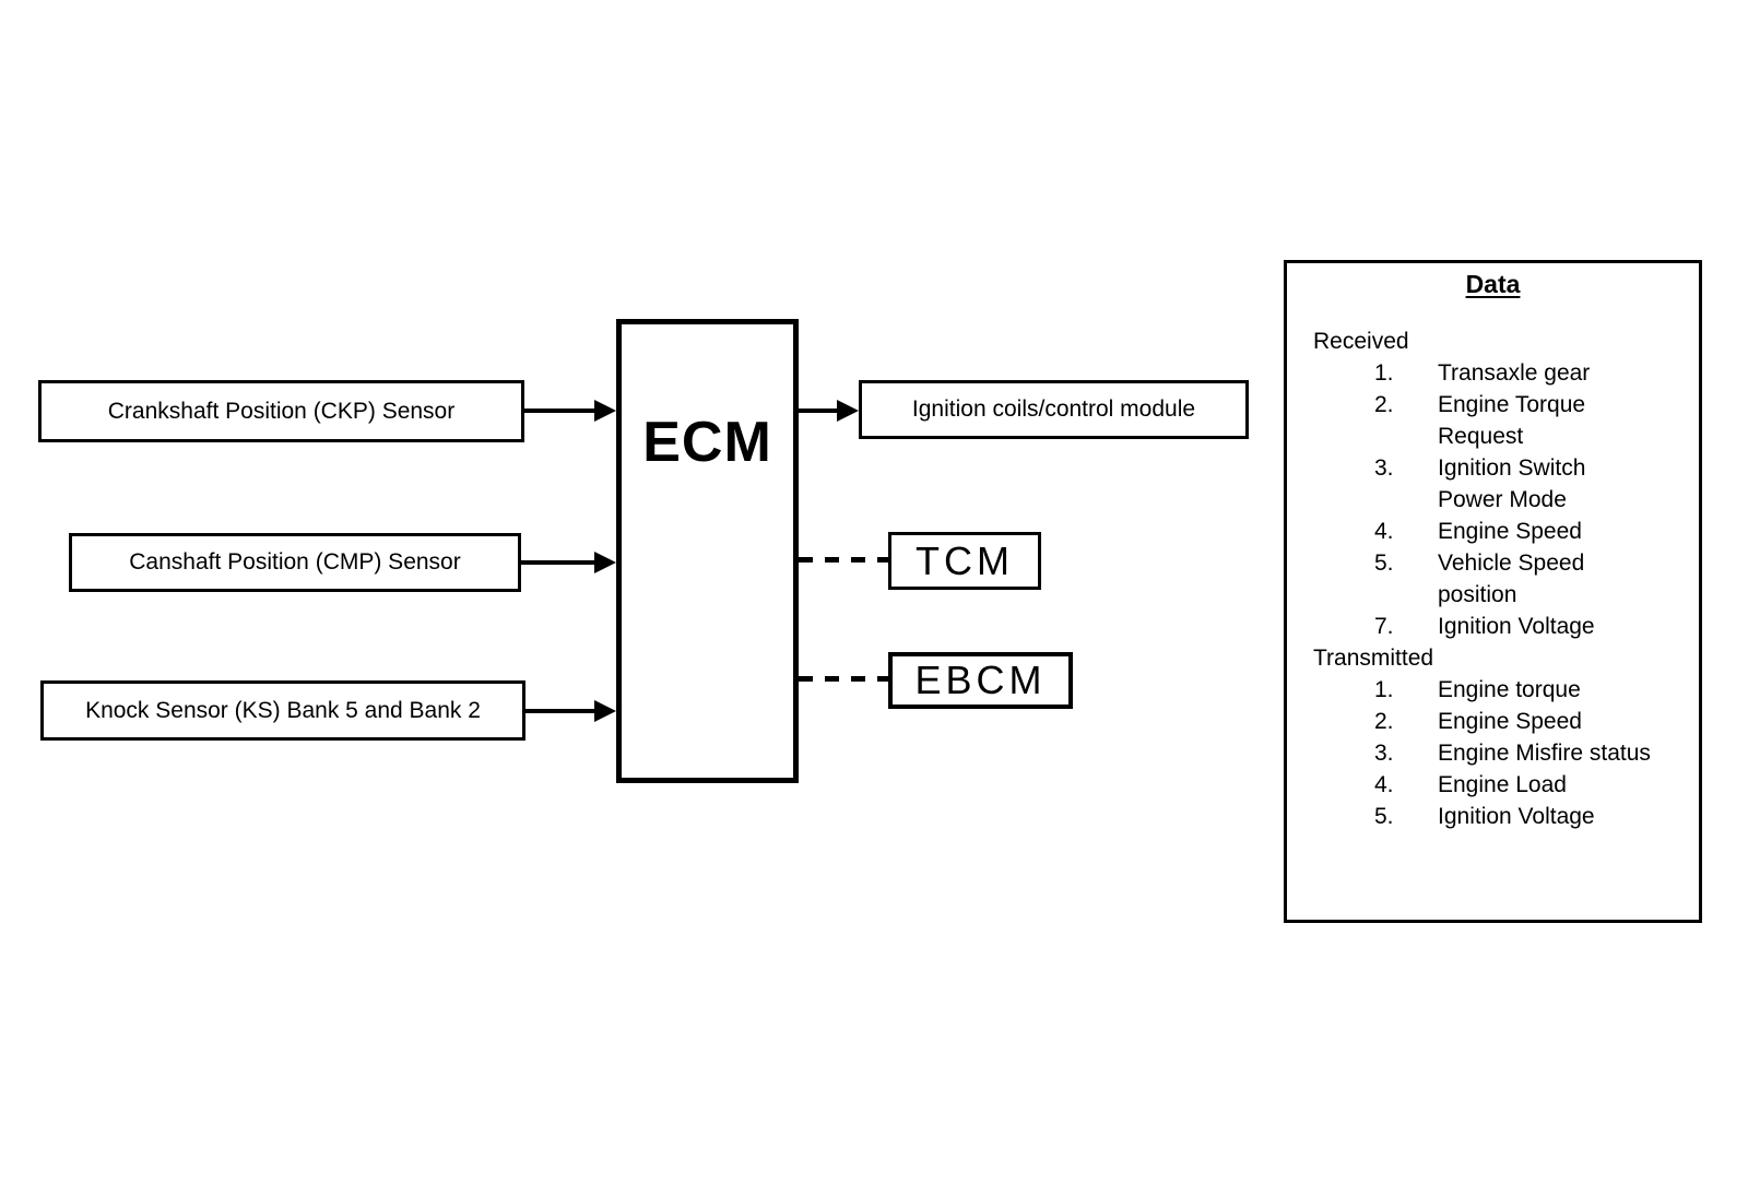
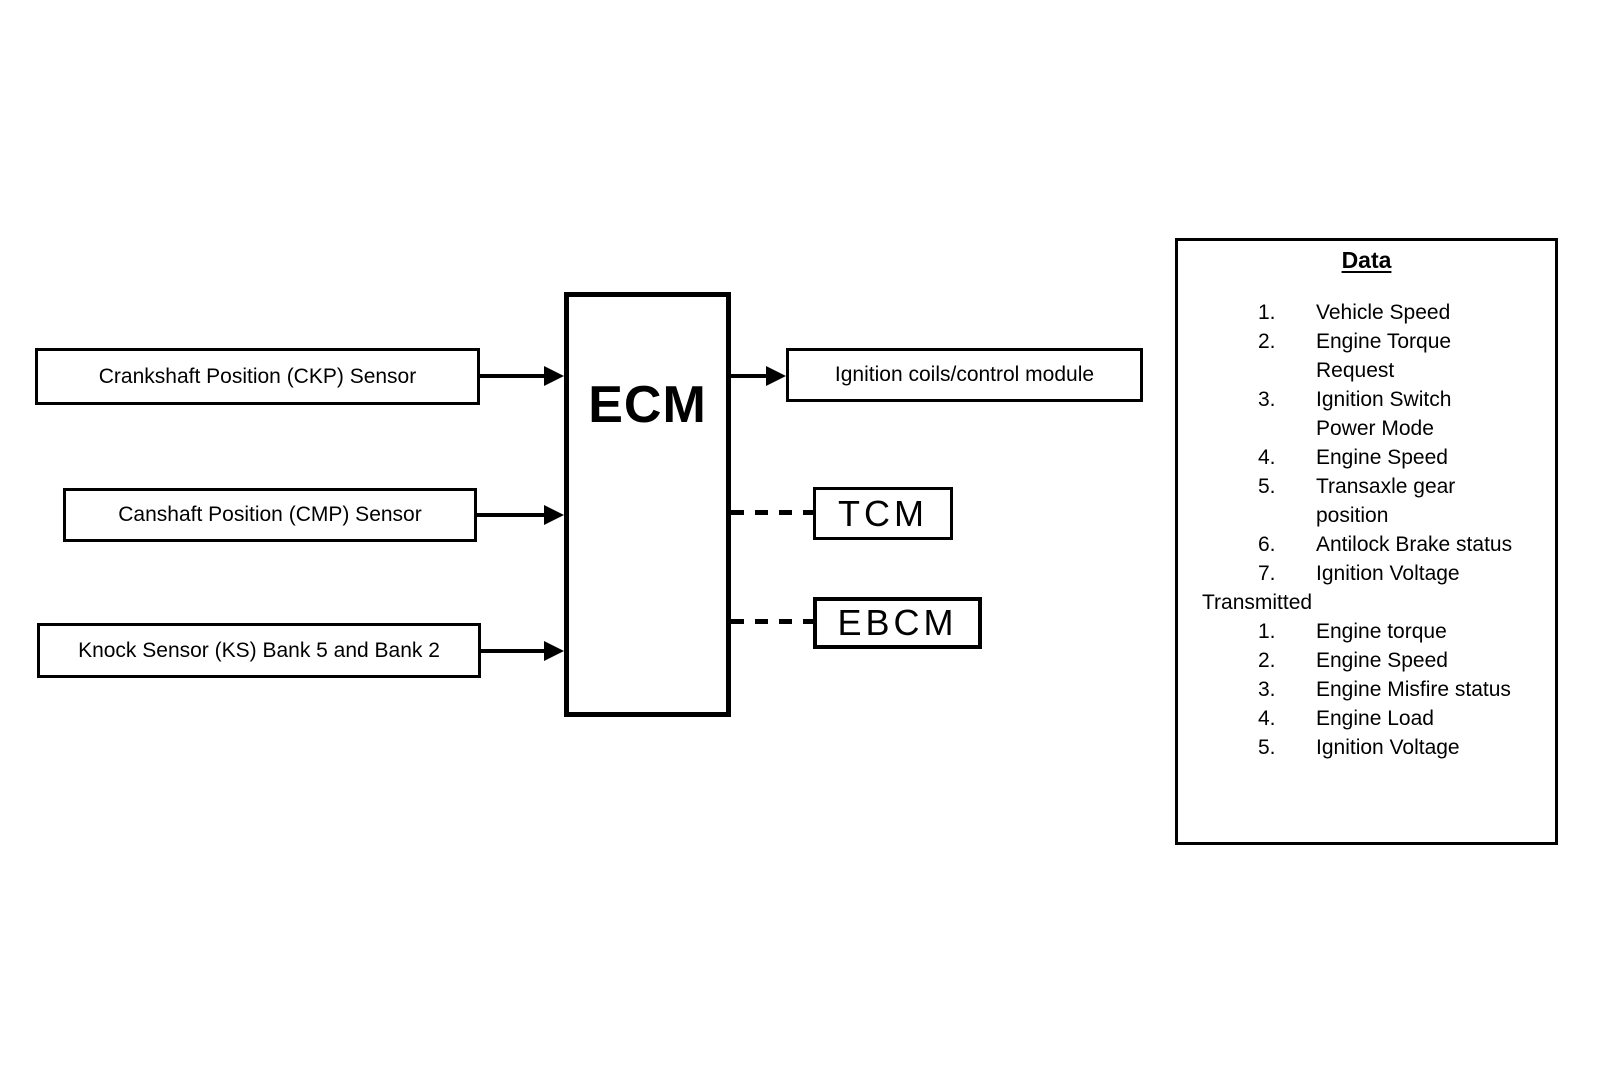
  Crankshaft Position (CKP) Sensor
  Canshaft Position (CMP) Sensor
  Knock Sensor (KS) Bank 5 and Bank 2
  ECM
  Ignition coils/control module
  TCM
  EBCM
  Data
- Received
  1.
- Transaxle gear
+ Vehicle Speed
  2.
  Engine Torque
  Request
  3.
  Ignition Switch
  Power Mode
  4.
  Engine Speed
  5.
- Vehicle Speed
+ Transaxle gear
  position
+ 6.
+ Antilock Brake status
  7.
  Ignition Voltage
  Transmitted
  1.
  Engine torque
  2.
  Engine Speed
  3.
  Engine Misfire status
  4.
  Engine Load
  5.
  Ignition Voltage
